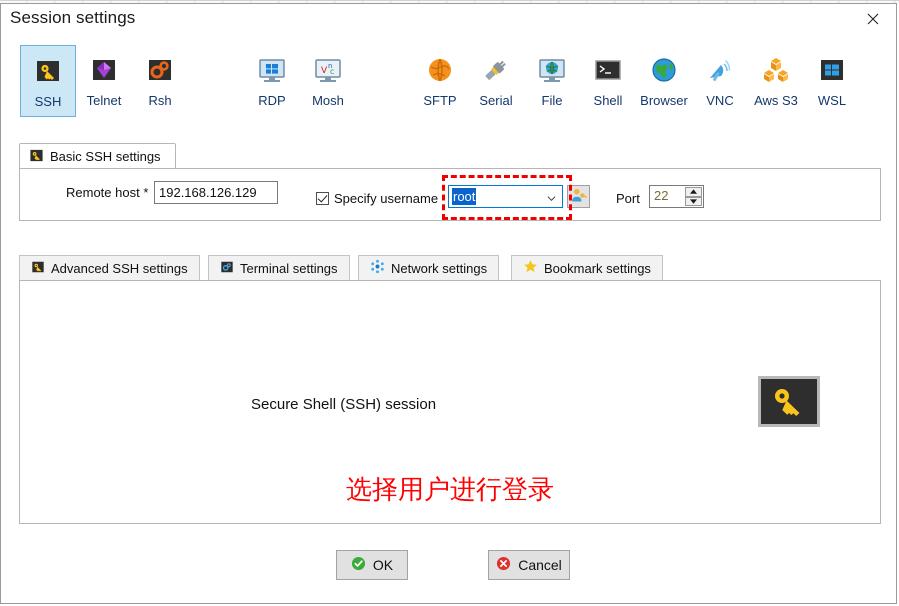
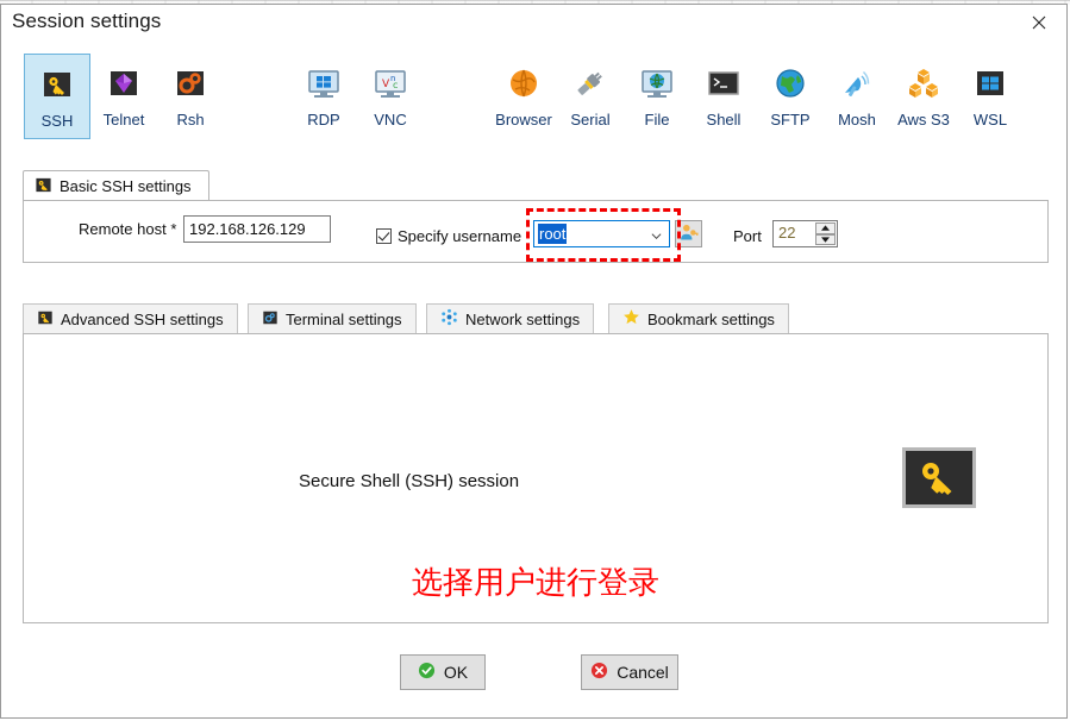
  Session settings
  SSH
  Telnet
  Rsh
  RDP
  V
  n
  c
- Mosh
+ VNC
- SFTP
+ Browser
  Serial
  File
  Shell
- Browser
+ SFTP
- VNC
+ Mosh
  Aws S3
  WSL
  Basic SSH settings
  Remote host *
  192.168.126.129
  Specify username
  root
  Port
  22
  Advanced SSH settings
  Terminal settings
  Network settings
  Bookmark settings
  Secure Shell (SSH) session
  选择用户进行登录
  OK
  Cancel
